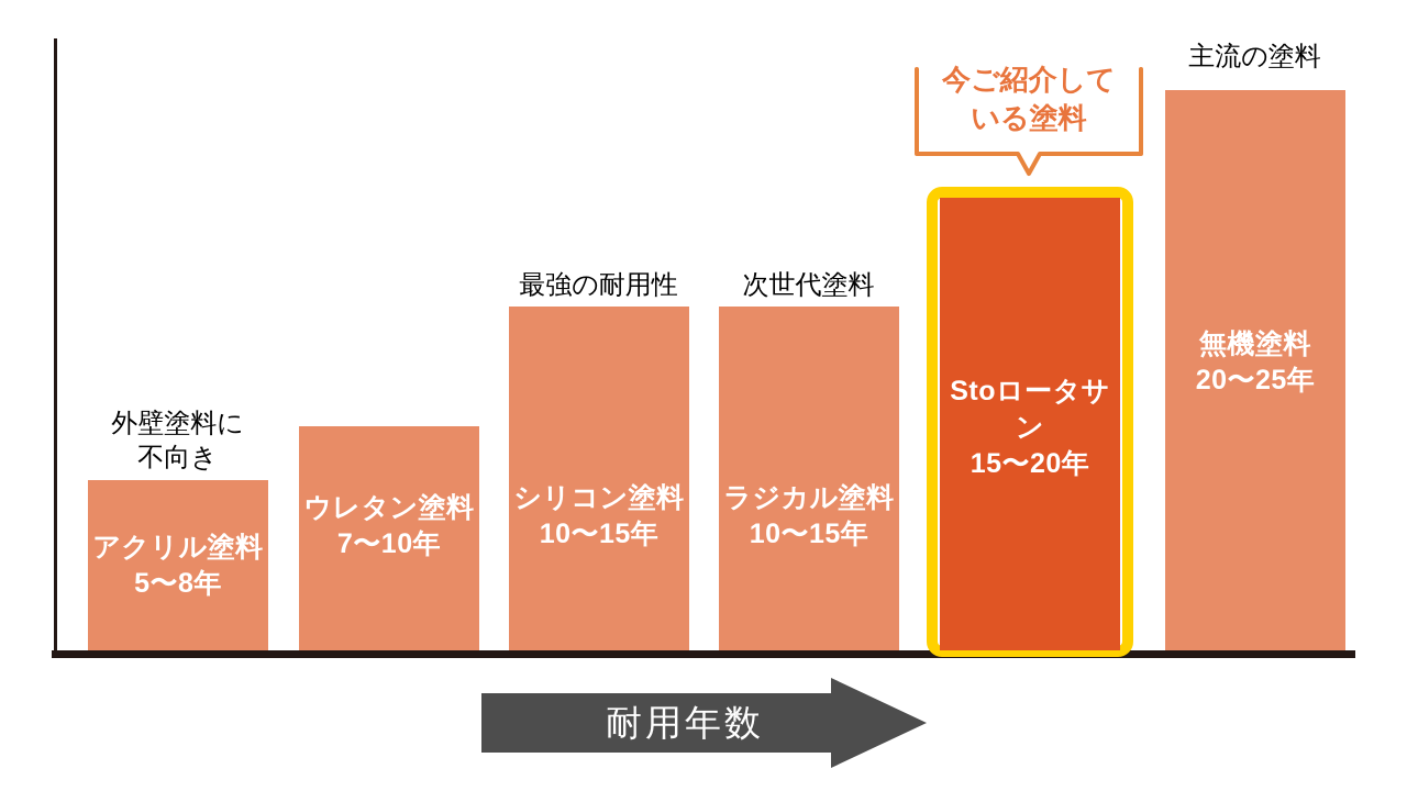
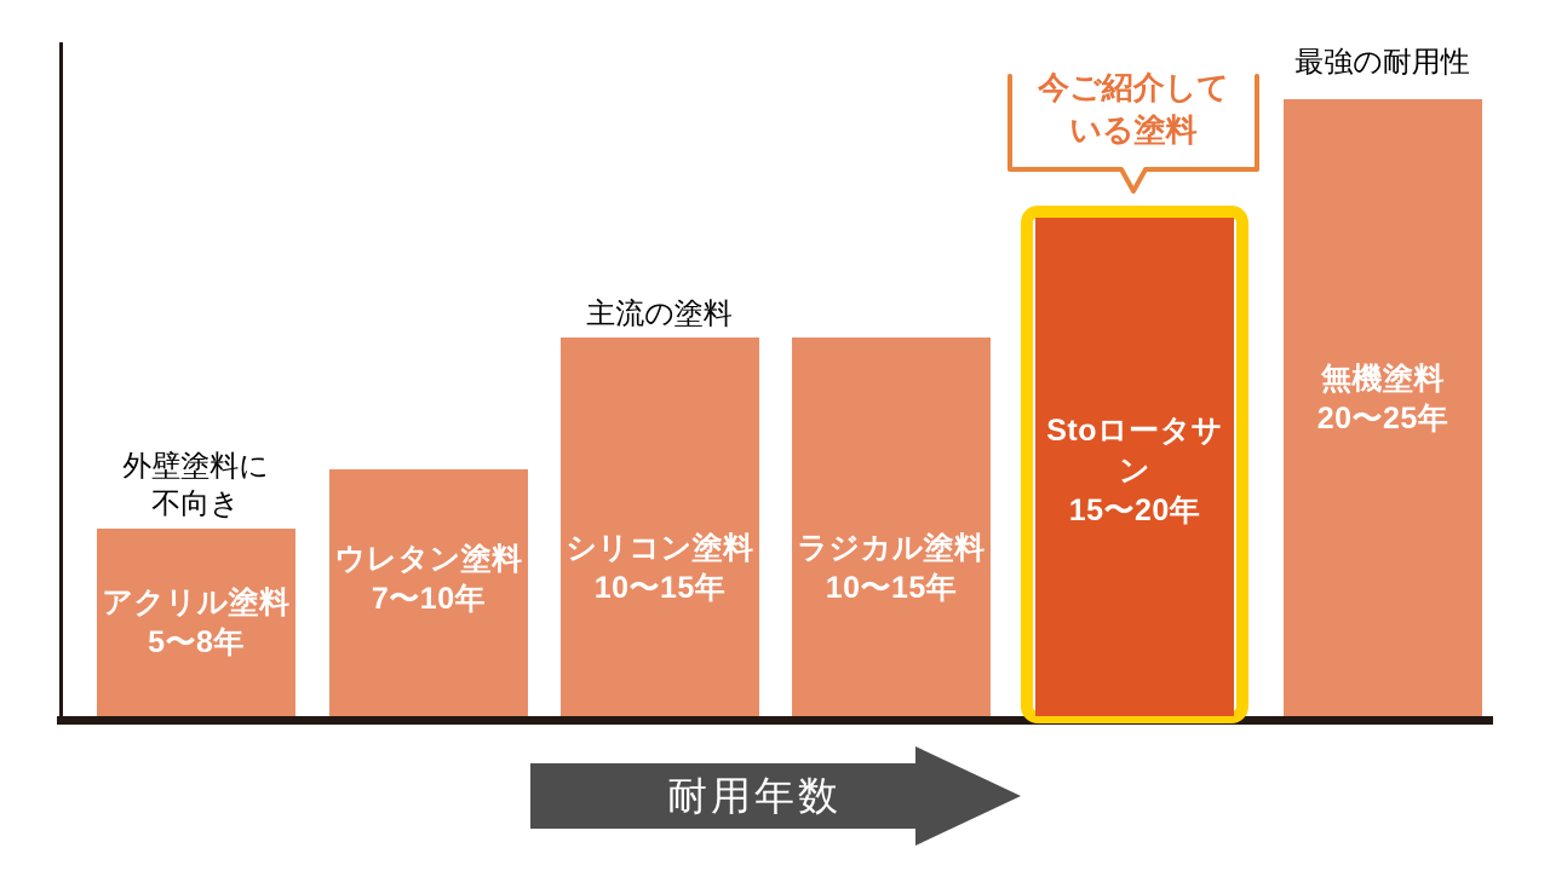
  外壁塗料に
  不向き
  アクリル塗料
  5〜8年
  ウレタン塗料
  7〜10年
- 最強の耐用性
+ 主流の塗料
  シリコン塗料
  10〜15年
- 次世代塗料
  ラジカル塗料
  10〜15年
  今ご紹介して
  いる塗料
  Stoロータサン
  15〜20年
- 主流の塗料
+ 最強の耐用性
  無機塗料
  20〜25年
  耐用年数
